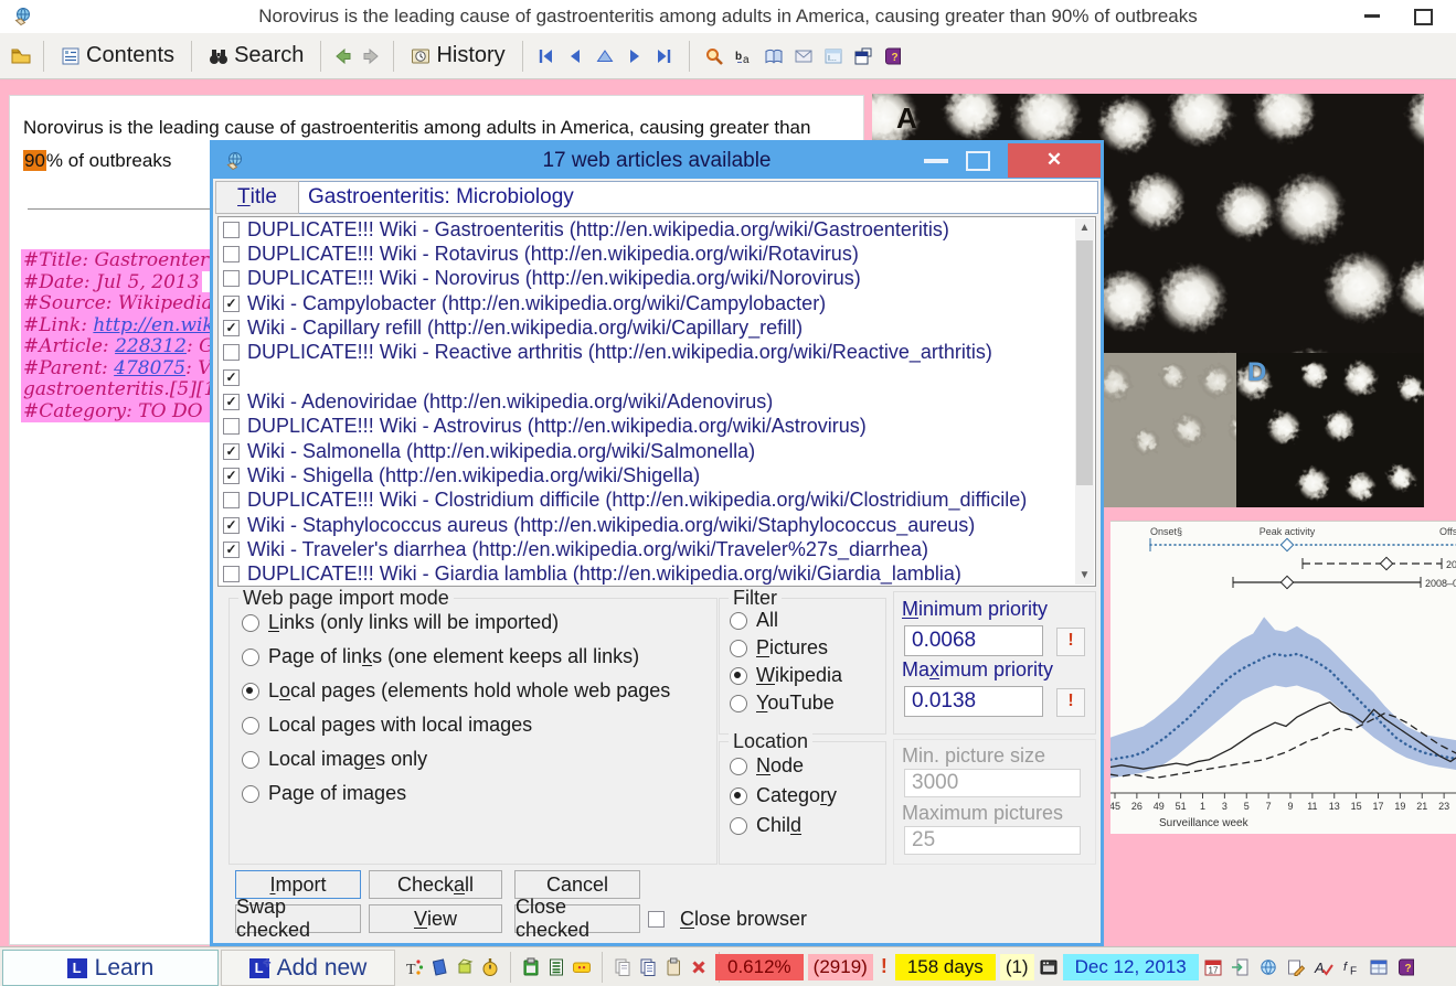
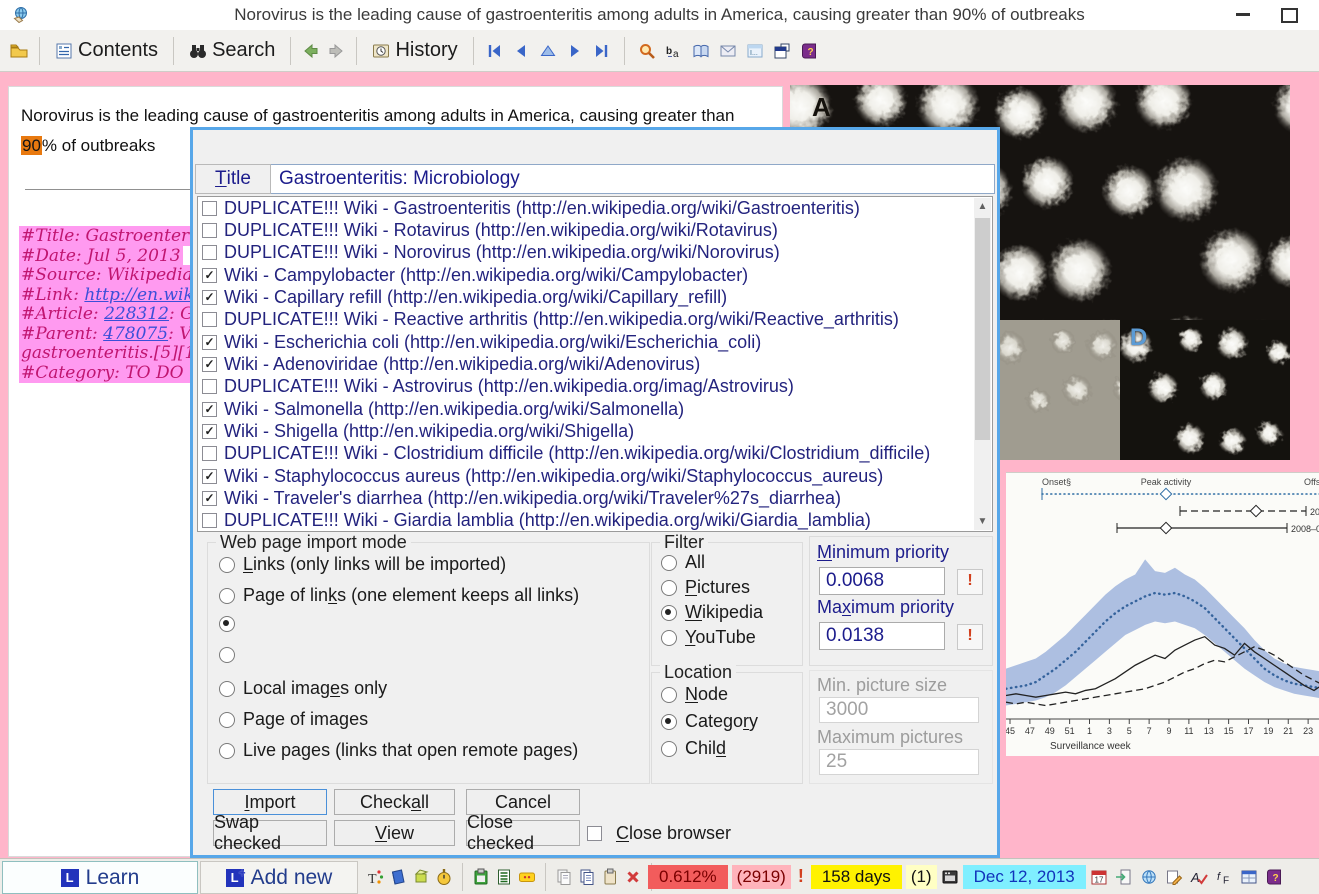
  Norovirus is the leading cause of gastroenteritis among adults in America, causing greater than 90% of outbreaks
  Contents
  Search
  History
  b
  a
  ?
  Norovirus is the leading cause of gastroenteritis among adults in America, causing greater than 90% of outbreaks
  #Title: Gastroenter
  #Date: Jul 5, 2013
  #Source: Wikipedia
  #Link: http://en.wik
  #Article: 228312: G
  #Parent: 478075: V
  gastroenteritis.[5][
  #Category: TO DO
  A
  D
  45
- 26
+ 47
  49
  51
  1
  3
  5
  7
  9
  11
  13
  15
  17
  19
  21
  23
  Surveillance week
  Onset§
  Peak activity
  2008–
- 17 web articles available
- ✕
  T
  itle
  Gastroenteritis: Microbiology
  DUPLICATE!!! Wiki - Gastroenteritis (http://en.wikipedia.org/wiki/Gastroenteritis)
  DUPLICATE!!! Wiki - Rotavirus (http://en.wikipedia.org/wiki/Rotavirus)
  DUPLICATE!!! Wiki - Norovirus (http://en.wikipedia.org/wiki/Norovirus)
  ✓
  Wiki - Campylobacter (http://en.wikipedia.org/wiki/Campylobacter)
  ✓
  Wiki - Capillary refill (http://en.wikipedia.org/wiki/Capillary_refill)
  DUPLICATE!!! Wiki - Reactive arthritis (http://en.wikipedia.org/wiki/Reactive_arthritis)
  ✓
+ Wiki - Escherichia coli (http://en.wikipedia.org/wiki/Escherichia_coli)
  ✓
  Wiki - Adenoviridae (http://en.wikipedia.org/wiki/Adenovirus)
- DUPLICATE!!! Wiki - Astrovirus (http://en.wikipedia.org/wiki/Astrovirus)
+ DUPLICATE!!! Wiki - Astrovirus (http://en.wikipedia.org/imag/Astrovirus)
  ✓
  Wiki - Salmonella (http://en.wikipedia.org/wiki/Salmonella)
  ✓
  Wiki - Shigella (http://en.wikipedia.org/wiki/Shigella)
  DUPLICATE!!! Wiki - Clostridium difficile (http://en.wikipedia.org/wiki/Clostridium_difficile)
  ✓
  Wiki - Staphylococcus aureus (http://en.wikipedia.org/wiki/Staphylococcus_aureus)
  ✓
  Wiki - Traveler's diarrhea (http://en.wikipedia.org/wiki/Traveler%27s_diarrhea)
  DUPLICATE!!! Wiki - Giardia lamblia (http://en.wikipedia.org/wiki/Giardia_lamblia)
  ▲
  ▼
  Web page import mode
  Filter
  Location
  Minimum priority
  0.0068
  !
  Maximum priority
  0.0138
  !
  Min. picture size
  3000
  Maximum pictures
  25
  I
  mport
  Check
  a
  ll
  Cancel
  Swap checked
  V
  iew
  Close checked
  Close browser
  Links (only links will be imported)
  Page of links (one element keeps all links)
- Local pages (elements hold whole web pages
- Local pages with local images
  Local images only
  Page of images
+ Live pages (links that open remote pages)
  All
  Pictures
  Wikipedia
  YouTube
  Node
  Category
  Child
  L
  Learn
  L
  +
  Add new
  T
  0.612%
  (2919)
  !
  158 days
  (1)
  Dec 12, 2013
  17
  A
  f
  F
  ?
